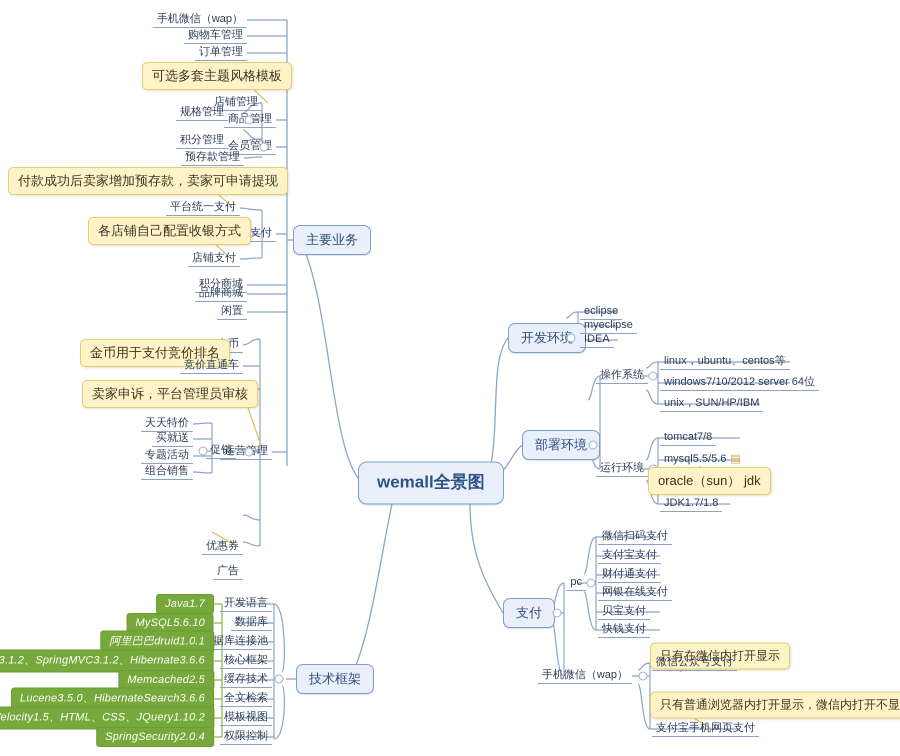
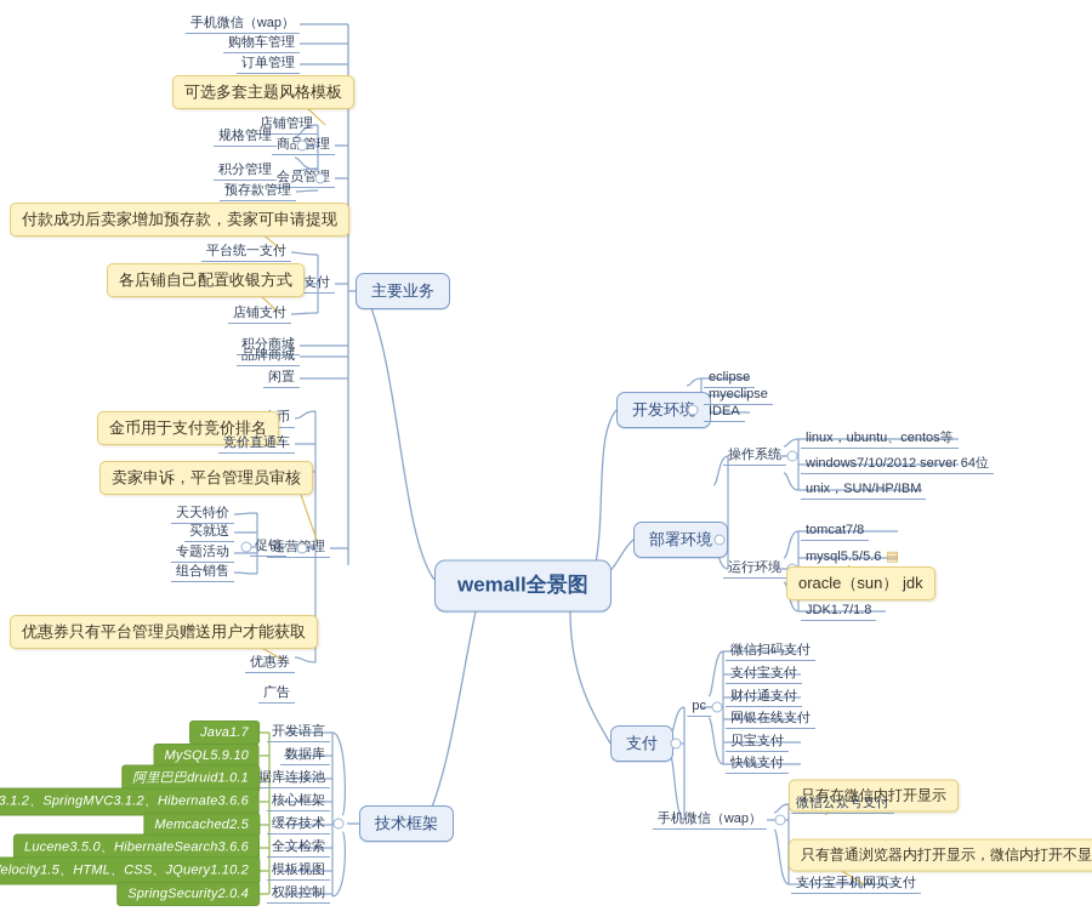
  wemall全景图
  主要业务
  手机微信（wap）
  购物车管理
  订单管理
  可选多套主题风格模板
  商管理
  店铺管理
  规格管理
  会员管
  积分管理
  预存款管理
  付款成功后卖家增加预存款，卖家可申请提现
  支付
  平台统一支付
  店铺支付
  各店铺自己配置收银方式
  积分商城
  品牌商城
  闲置
  运营理
  金币用于支付竞价排名
  竞价直通车
  卖家申诉，平台管理员审核
  促销
  天天特价
  买就送
  专题活动
  组合销售
+ 优惠券只有平台管理员赠送用户才能获取
  优惠券
  广告
  开发环
  eclipse
  myeclipse
  IDEA
  部署环境
  操作系统
  linux，ubuntu、centos等
  windows7/10/2012 server 64位
  unix，SUN/HP/IBM
  运行环境
  tomcat7/8
  mysql5.5/5.6 ▤
  oracle（sun） jdk
  JDK1.7/1.8
  支付
  pc
  微信扫码支付
  支付宝支付
  财付通支付
  网银在线支付
  贝宝支付
  快钱支付
  手机微信（wap）
  只有在微信内打开显示
  微信公众号支付
  只有普通浏览器内打开显示，微信内打开不显
  支付宝手机网页支付
  技术框架
  开发语言
  数据库
  据库连接池
  核心框架
  缓存技术
  全文检索
  模板视图
  权限控制
  Java1.7
- MySQL5.6.10
+ MySQL5.9.10
  阿里巴巴druid1.0.1
  3.1.2、SpringMVC3.1.2、Hibernate3.6.6
  Memcached2.5
  Lucene3.5.0、HibernateSearch3.6.6
  elocity1.5、HTML、CSS、JQuery1.10.2
  SpringSecurity2.0.4
